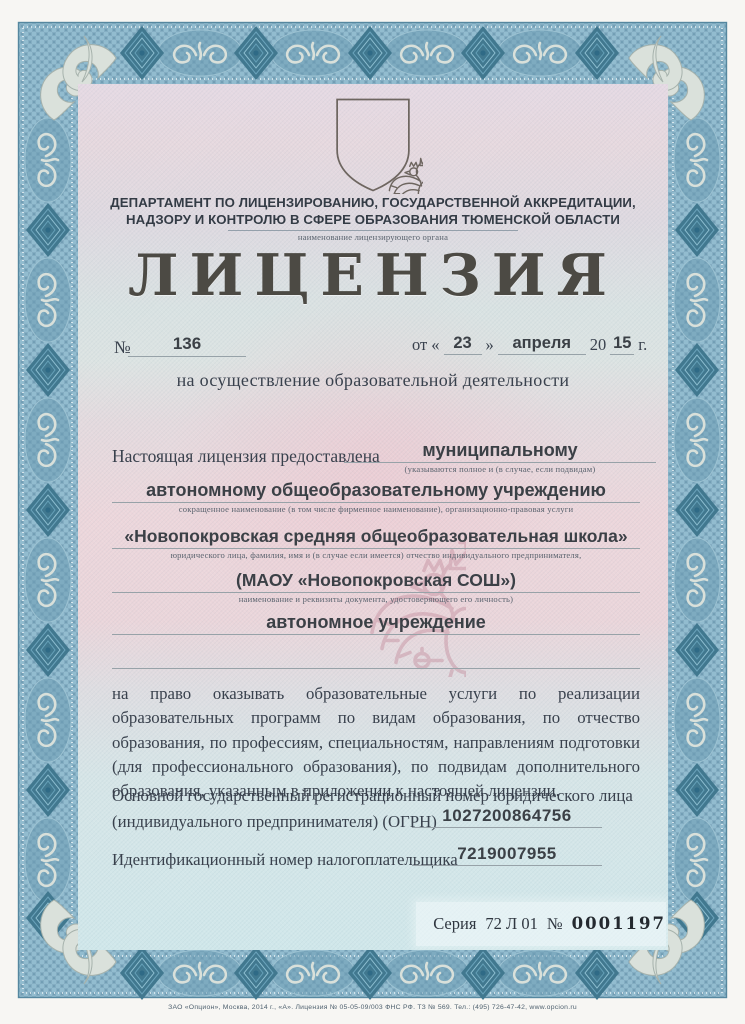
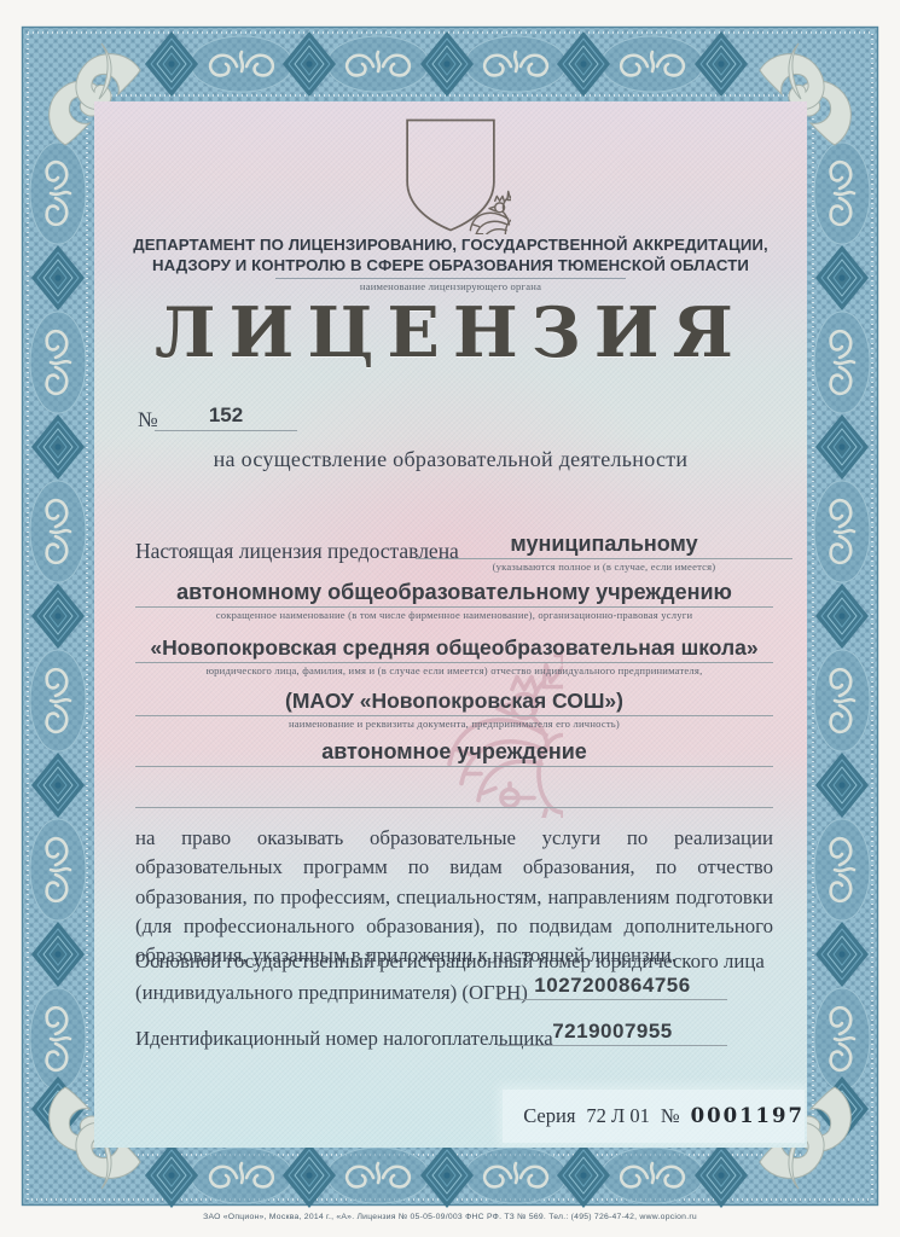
  ДЕПАРТАМЕНТ ПО ЛИЦЕНЗИРОВАНИЮ, ГОСУДАРСТВЕННОЙ АККРЕДИТАЦИИ,
  НАДЗОРУ И КОНТРОЛЮ В СФЕРЕ ОБРАЗОВАНИЯ ТЮМЕНСКОЙ ОБЛАСТИ
  наименование лицензирующего органа
  ЛИЦЕНЗИЯ
  №
- 136
+ 152
- от
- «
- 23
- »
- апреля
- 20
- 15
- г.
  на осуществление образовательной деятельности
  Настоящая лицензия предоставлена
  муниципальному
- (указываются полное и (в случае, если подвидам)
+ (указываются полное и (в случае, если имеется)
  автономному общеобразовательному учреждению
  сокращенное наименование (в том числе фирменное наименование), организационно-правовая услуги
  «Новопокровская средняя общеобразовательная школа»
  юридического лица, фамилия, имя и (в случае если имеется) отчество индивидуального предпринимателя,
  (МАОУ «Новопокровская СОШ»)
- наименование и реквизиты документа, удостоверяющего его личность)
+ наименование и реквизиты документа, предпринимателя его личность)
  автономное учреждение
  на право оказывать образовательные услуги по реализации образовательных программ по видам образования, по отчество образования, по профессиям, специальностям, направлениям подготовки (для профессионального образования), по подвидам дополнительного образования, указанным в приложении к настоящей лицензии.
  Основной государственный регистрационный номер юридического лица
  (индивидуального предпринимателя) (ОГРН)
  1027200864756
  Идентификационный номер налогоплательщика
  7219007955
  Серия
  72 Л 01
  №
  0001197
